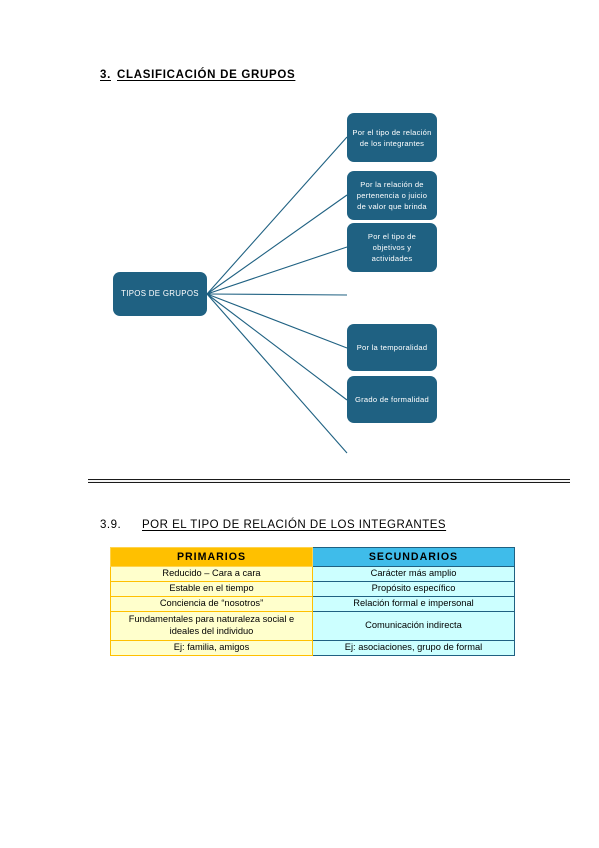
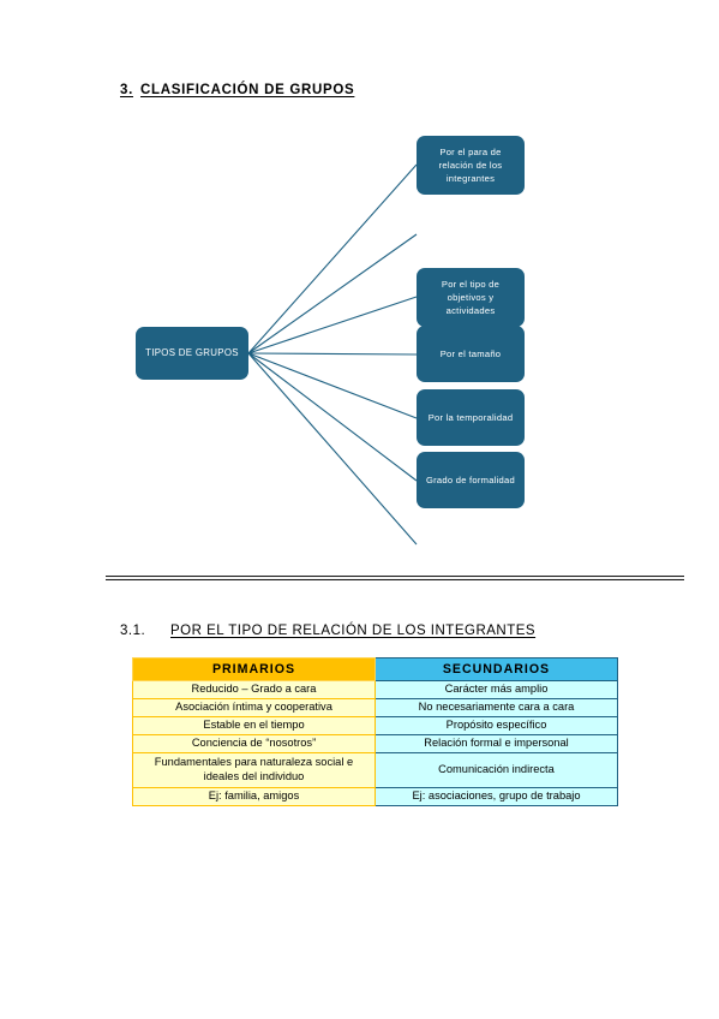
  3.
  CLASIFICACIÓN DE GRUPOS
  TIPOS DE GRUPOS
- Por el tipo de relación de los integrantes
+ Por el para de relación de los integrantes
- Por la relación de pertenencia o juicio de valor que brinda
  Por el tipo de objetivos y actividades
+ Por el tamaño
  Por la temporalidad
  Grado de formalidad
- 3.9.
+ 3.1.
  POR EL TIPO DE RELACIÓN DE LOS INTEGRANTES
  PRIMARIOS	SECUNDARIOS
- Reducido – Cara a cara	Carácter más amplio
+ Reducido – Grado a cara	Carácter más amplio
+ Asociación íntima y cooperativa	No necesariamente cara a cara
  Estable en el tiempo	Propósito específico
  Conciencia de “nosotros”	Relación formal e impersonal
  Fundamentales para naturaleza social e ideales del individuo	Comunicación indirecta
- Ej: familia, amigos	Ej: asociaciones, grupo de formal
+ Ej: familia, amigos	Ej: asociaciones, grupo de trabajo
